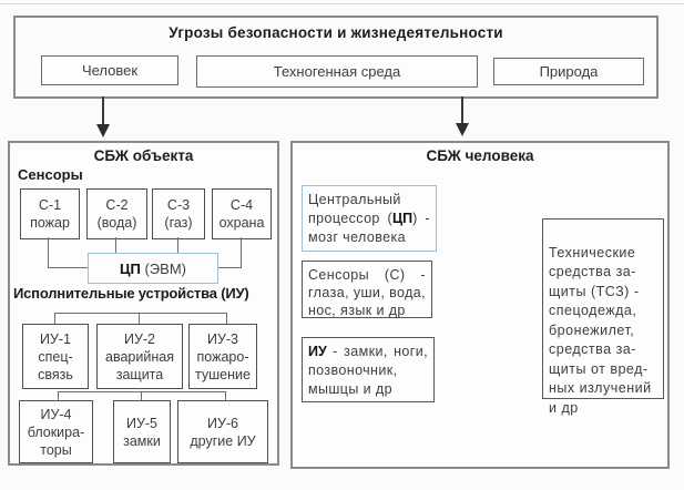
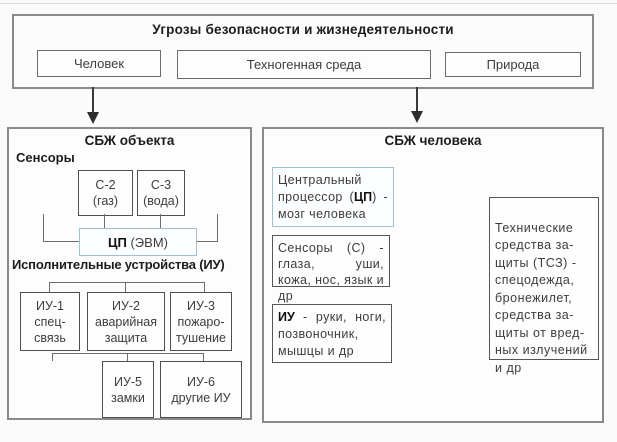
  Угрозы безопасности и жизнедеятельности
  Человек
  Техногенная среда
  Природа
  СБЖ объекта
  Сенсоры
- С-1
- пожар
  С-2
- (вода)
+ (газ)
  С-3
- (газ)
+ (вода)
- С-4
- охрана
  ЦП (ЭВМ)
  Исполнительные устройства (ИУ)
  ИУ-1
  спец-
  связь
  ИУ-2
  аварийная
  защита
  ИУ-3
  пожаро-
  тушение
- ИУ-4
- блокира-
- торы
  ИУ-5
  замки
  ИУ-6
  другие ИУ
  СБЖ человека
  Центральный процессор (ЦП) - мозг человека
- Сенсоры (С) - глаза, уши, вода, нос, язык и др
+ Сенсоры (С) - глаза, уши, кожа, нос, язык и др
- ИУ - замки, ноги, позвоночник, мышцы и др
+ ИУ - руки, ноги, позвоночник, мышцы и др
  Технические
  средства за-
  щиты (ТСЗ) -
  спецодежда,
  бронежилет,
  средства за-
  щиты от вред-
  ных излучений
  и др
